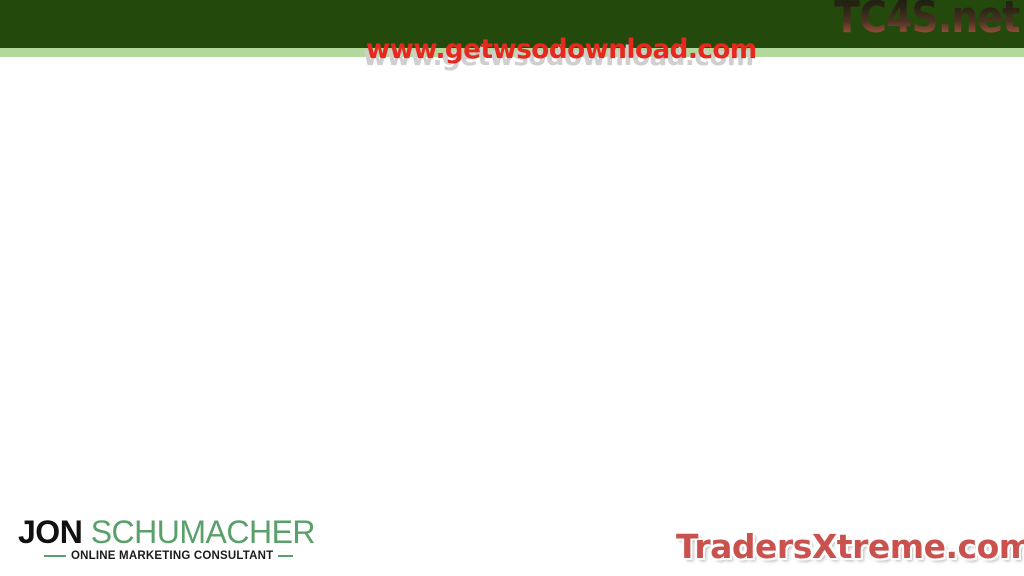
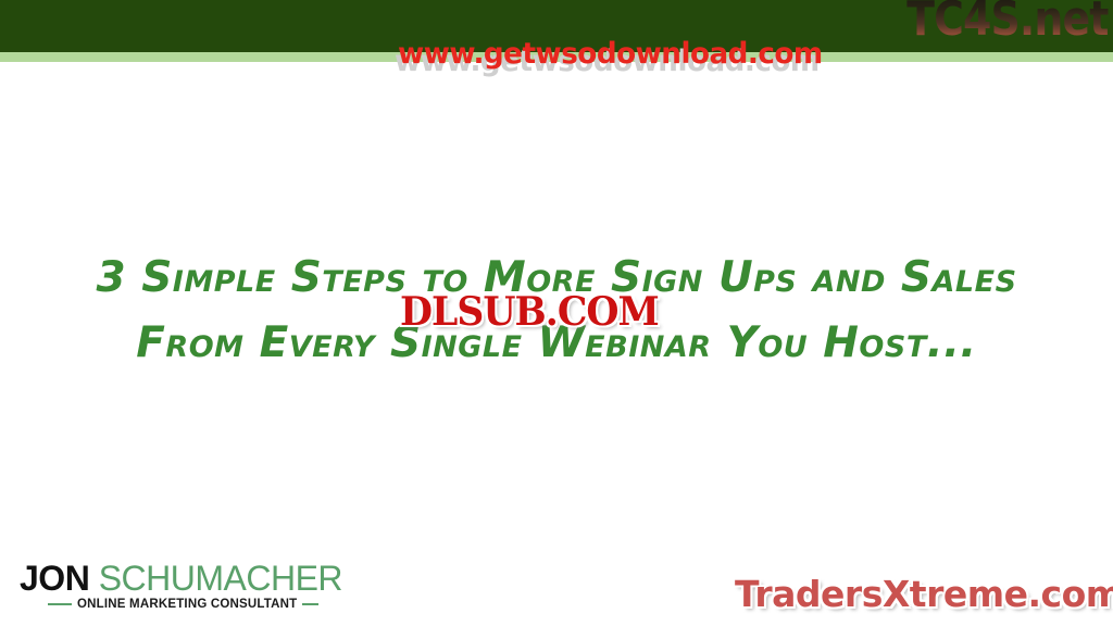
  TC4S.net
  www.getwsodownload.com
  www.getwsodownload.com
+ 3 Simple Steps to More Sign Ups and Sales
+ From Every Single Webinar You Host...
+ DLSUB.COM
  JON SCHUMACHER
  ONLINE MARKETING CONSULTANT
  TradersXtreme.com
